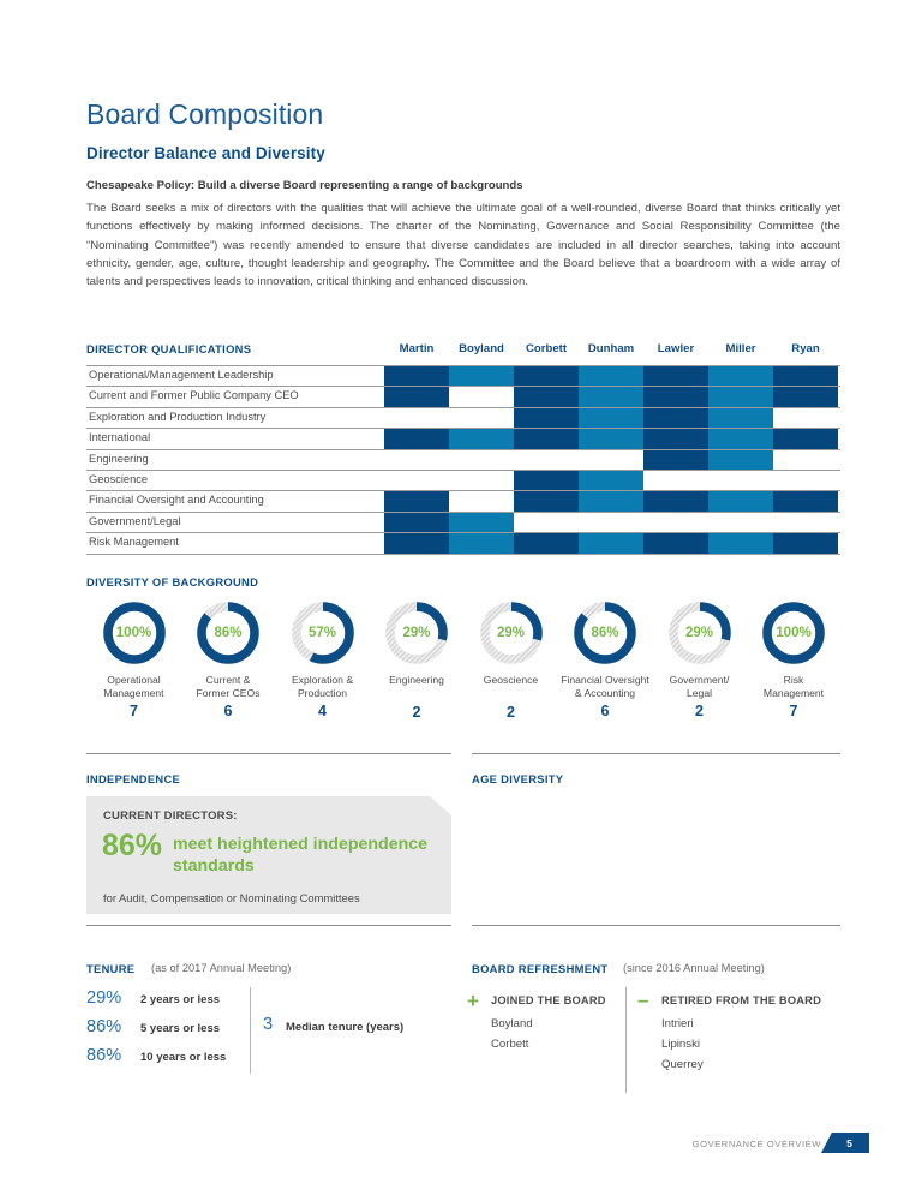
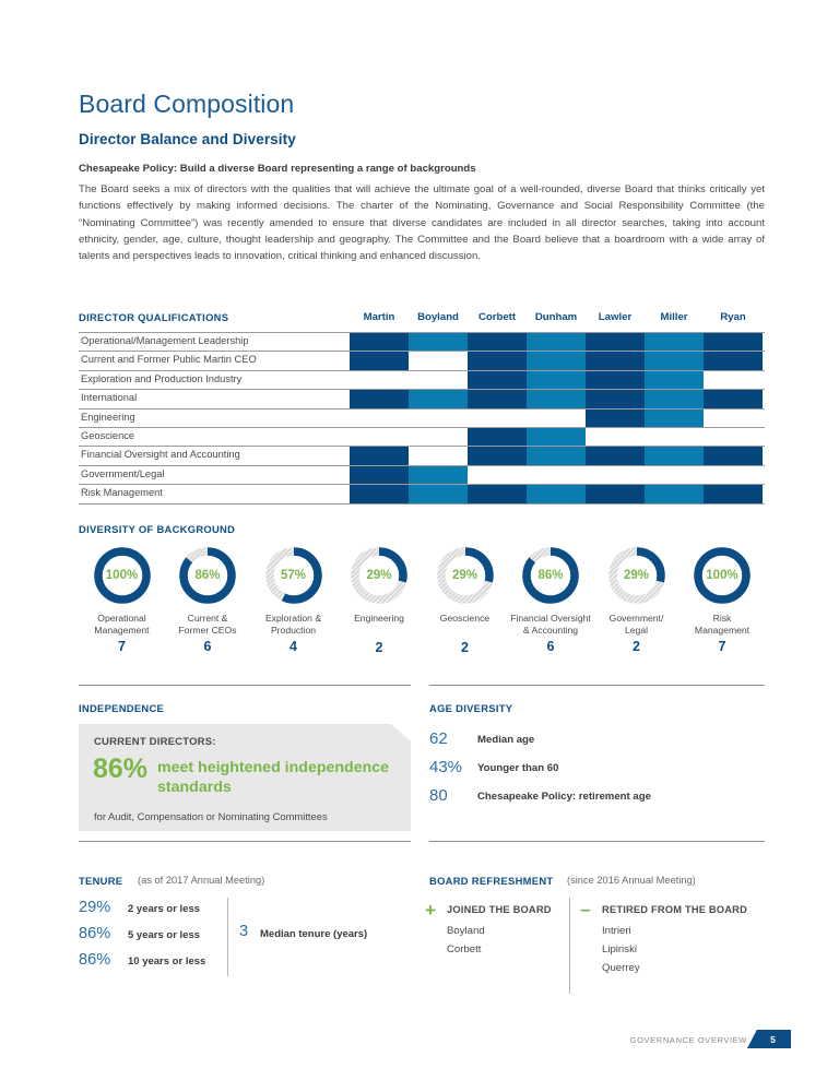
  Board Composition
  Director Balance and Diversity
  Chesapeake Policy: Build a diverse Board representing a range of backgrounds
  The Board seeks a mix of directors with the qualities that will achieve the ultimate goal of a well-rounded, diverse Board that thinks critically yet functions effectively by making informed decisions. The charter of the Nominating, Governance and Social Responsibility Committee (the “Nominating Committee”) was recently amended to ensure that diverse candidates are included in all director searches, taking into account ethnicity, gender, age, culture, thought leadership and geography. The Committee and the Board believe that a boardroom with a wide array of talents and perspectives leads to innovation, critical thinking and enhanced discussion.
  DIRECTOR QUALIFICATIONS
  Martin
  Boyland
  Corbett
  Dunham
  Lawler
  Miller
  Ryan
  Operational/Management Leadership
- Current and Former Public Company CEO
+ Current and Former Public Martin CEO
  Exploration and Production Industry
  International
  Engineering
  Geoscience
  Financial Oversight and Accounting
  Government/Legal
  Risk Management
  DIVERSITY OF BACKGROUND
  100%
  Operational
  Management
  7
  86%
  Current &
  Former CEOs
  6
  57%
  Exploration &
  Production
  4
  29%
  Engineering
  2
  29%
  Geoscience
  2
  86%
  Financial Oversight
  & Accounting
  6
  29%
  Government/
  Legal
  2
  100%
  Risk
  Management
  7
  INDEPENDENCE
  CURRENT DIRECTORS:
  86%
  meet heightened independence standards
  for Audit, Compensation or Nominating Committees
  AGE DIVERSITY
+ 62
+ Median age
+ 43%
+ Younger than 60
+ 80
+ Chesapeake Policy: retirement age
  TENURE
  (as of 2017 Annual Meeting)
  29%
  2 years or less
  86%
  5 years or less
  86%
  10 years or less
  3
  Median tenure (years)
  BOARD REFRESHMENT
  (since 2016 Annual Meeting)
  +
  JOINED THE BOARD
  Boyland
  Corbett
  –
  RETIRED FROM THE BOARD
  Intrieri
  Lipinski
  Querrey
  GOVERNANCE OVERVIEW
  5
